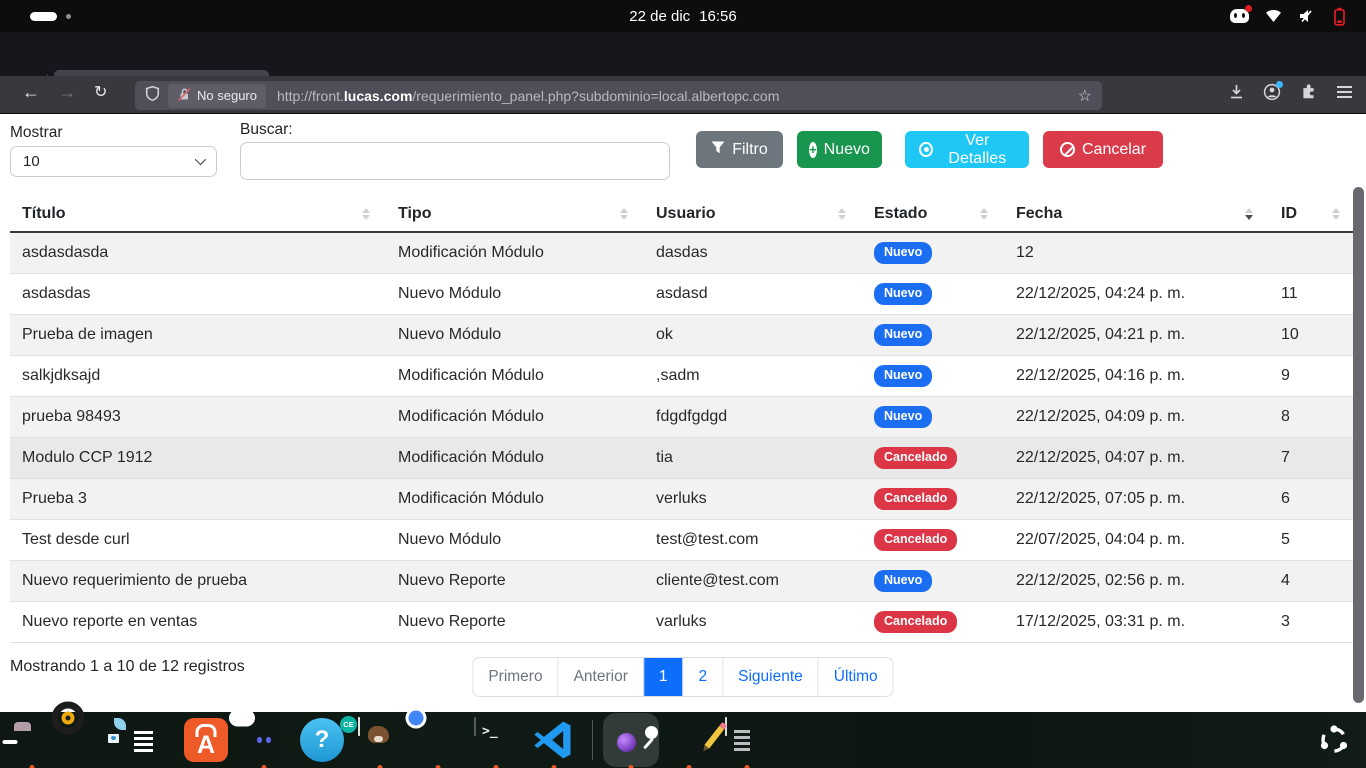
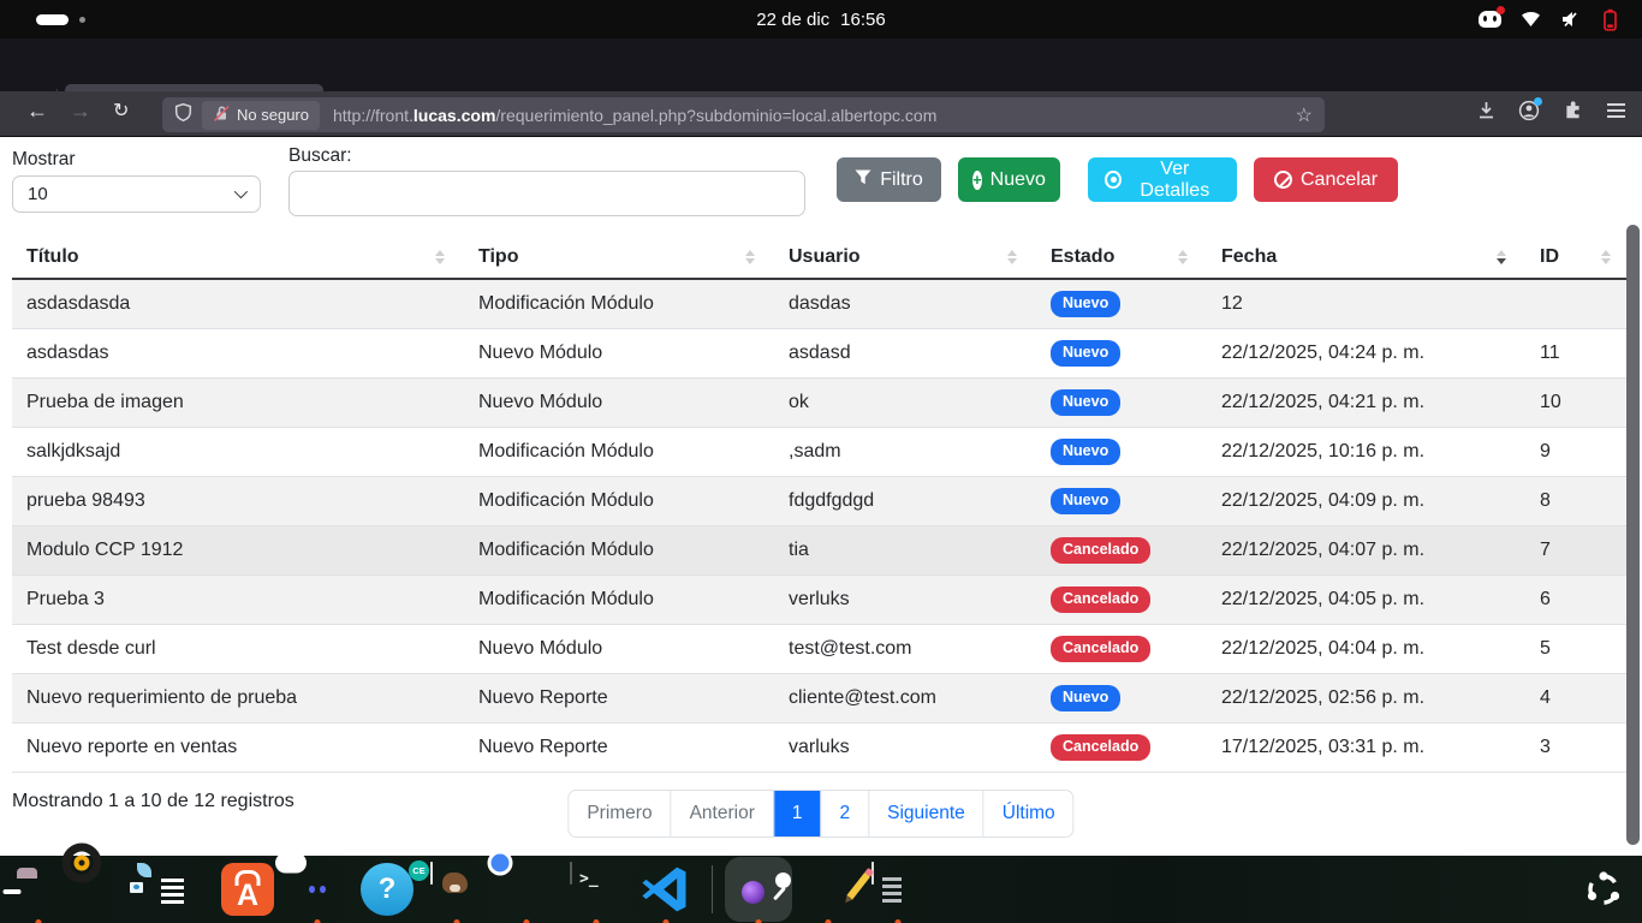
  22 de dic
  16:56
  ←
  →
  ↻
  No seguro
  http://front.lucas.com/requerimiento_panel.php?subdominio=local.albertopc.com
  ☆
  Mostrar
  Buscar:
  10
  Filtro
  +
  Nuevo
  Ver Detalles
  Cancelar
  Título
  Tipo
  Usuario
  Estado
  Fecha
  ID
  asdasdasda
  Modificación Módulo
  dasdas
  Nuevo
  12
  asdasdas
  Nuevo Módulo
  asdasd
  Nuevo
  22/12/2025, 04:24 p. m.
  11
  Prueba de imagen
  Nuevo Módulo
  ok
  Nuevo
  22/12/2025, 04:21 p. m.
  10
  salkjdksajd
  Modificación Módulo
  ,sadm
  Nuevo
- 22/12/2025, 04:16 p. m.
+ 22/12/2025, 10:16 p. m.
  9
  prueba 98493
  Modificación Módulo
  fdgdfgdgd
  Nuevo
  22/12/2025, 04:09 p. m.
  8
  Modulo CCP 1912
  Modificación Módulo
  tia
  Cancelado
  22/12/2025, 04:07 p. m.
  7
  Prueba 3
  Modificación Módulo
  verluks
  Cancelado
- 22/12/2025, 07:05 p. m.
+ 22/12/2025, 04:05 p. m.
  6
  Test desde curl
  Nuevo Módulo
  test@test.com
  Cancelado
- 22/07/2025, 04:04 p. m.
+ 22/12/2025, 04:04 p. m.
  5
  Nuevo requerimiento de prueba
  Nuevo Reporte
  cliente@test.com
  Nuevo
  22/12/2025, 02:56 p. m.
  4
  Nuevo reporte en ventas
  Nuevo Reporte
  varluks
  Cancelado
  17/12/2025, 03:31 p. m.
  3
  Mostrando 1 a 10 de 12 registros
  Primero
  Anterior
  1
  2
  Siguiente
  Último
